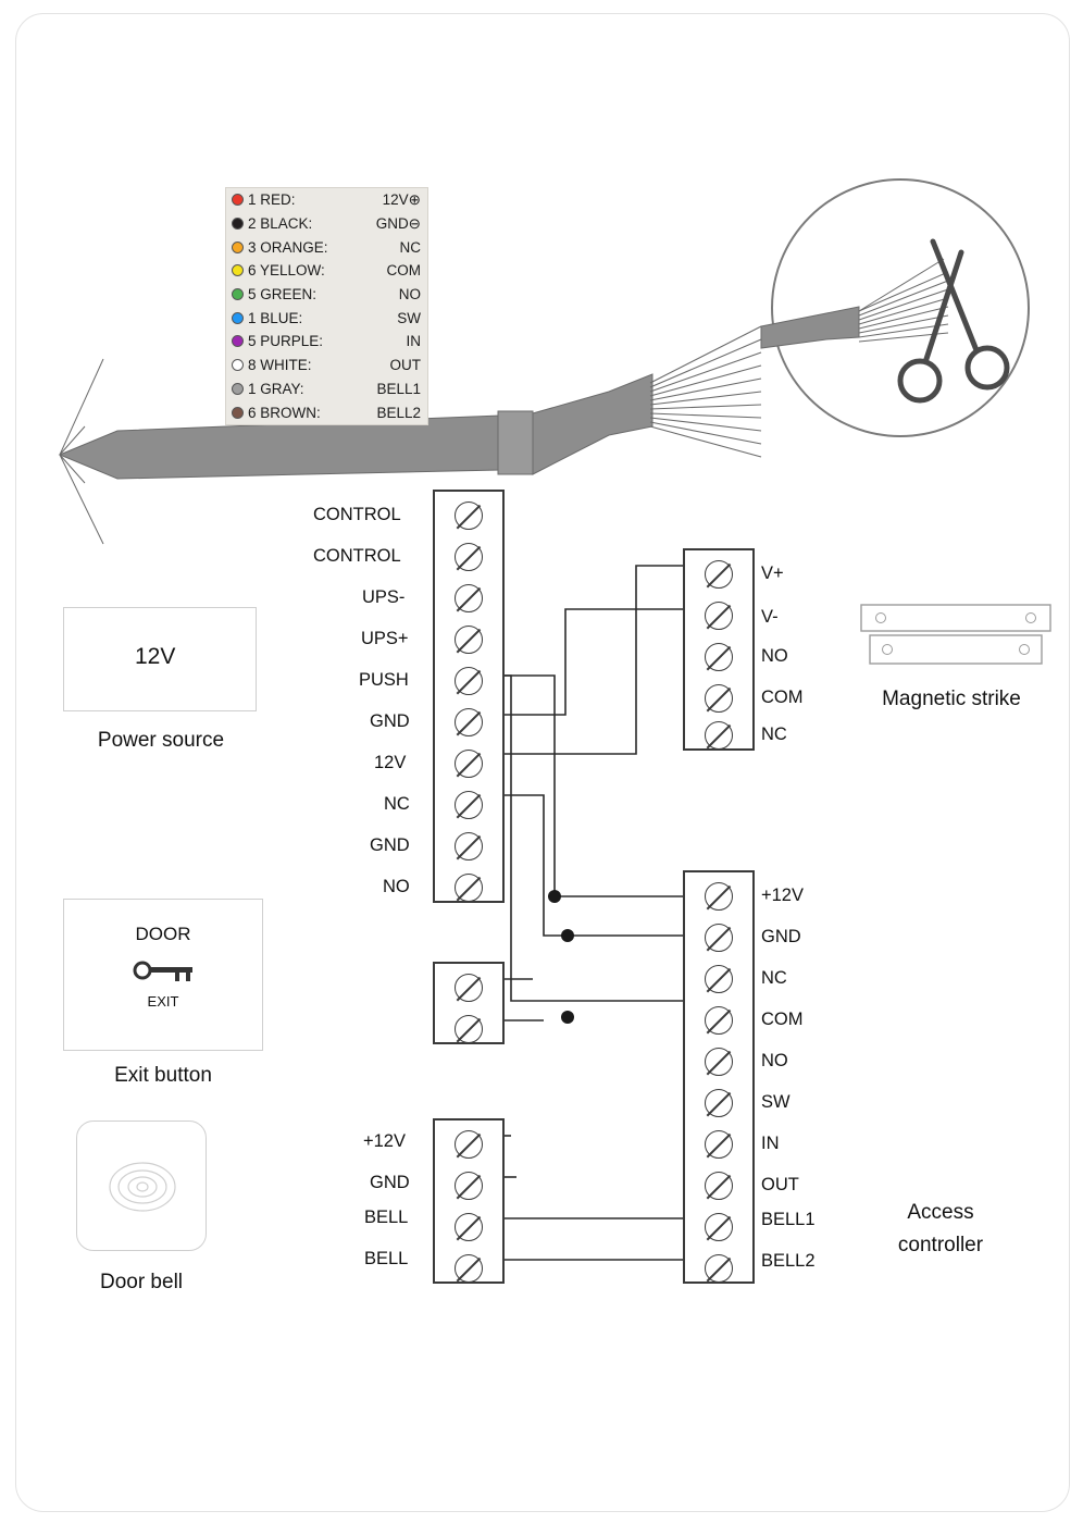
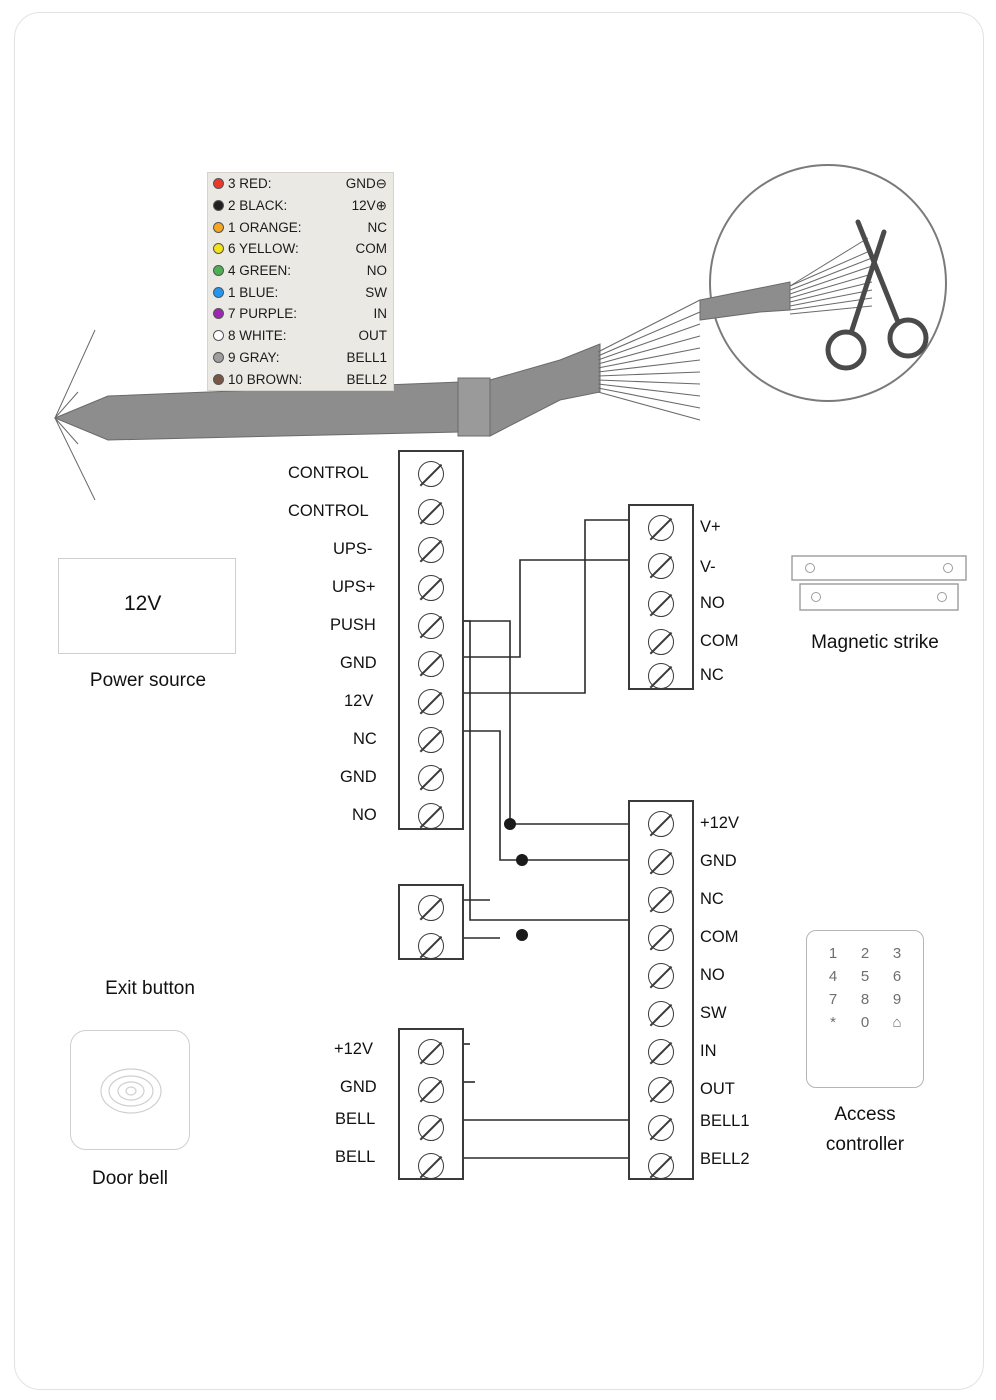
- 1 RED:
+ 3 RED:
- 12V⊕
+ GND⊖
  2 BLACK:
- GND⊖
+ 12V⊕
- 3 ORANGE:
+ 1 ORANGE:
  NC
  6 YELLOW:
  COM
- 5 GREEN:
+ 4 GREEN:
  NO
  1 BLUE:
  SW
- 5 PURPLE:
+ 7 PURPLE:
  IN
  8 WHITE:
  OUT
- 1 GRAY:
+ 9 GRAY:
  BELL1
- 6 BROWN:
+ 10 BROWN:
  BELL2
  CONTROL
  CONTROL
  UPS-
  UPS+
  PUSH
  GND
  12V
  NC
  GND
  NO
  V+
  V-
  NO
  COM
  NC
  +12V
  GND
  NC
  COM
  NO
  SW
  IN
  OUT
  BELL1
  BELL2
  +12V
  GND
  BELL
  BELL
  12V
  Power source
- DOOR
- EXIT
  Exit button
  Door bell
  Magnetic strike
+ 1
+ 2
+ 3
+ 4
+ 5
+ 6
+ 7
+ 8
+ 9
+ *
+ 0
+ ⌂
  Access
  controller
